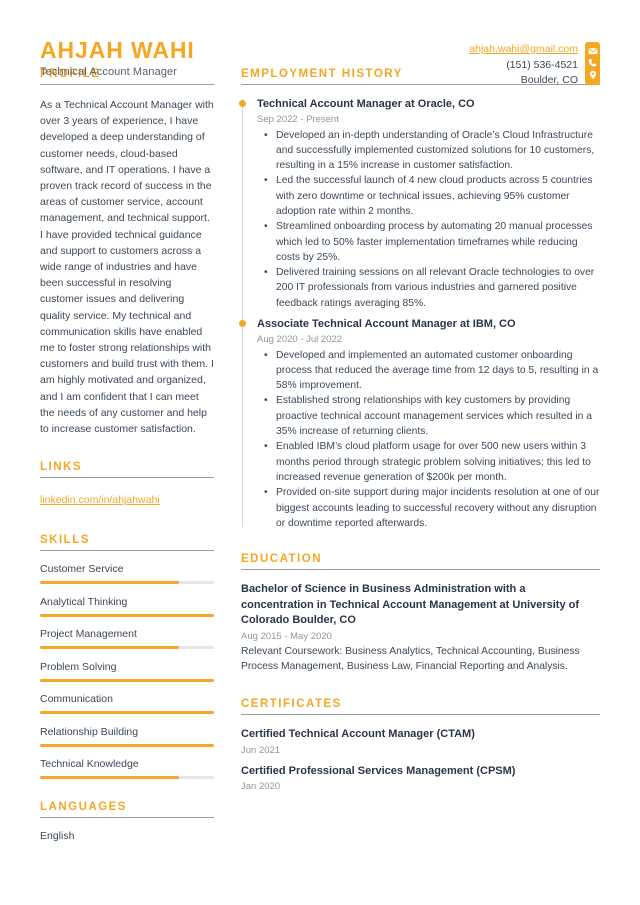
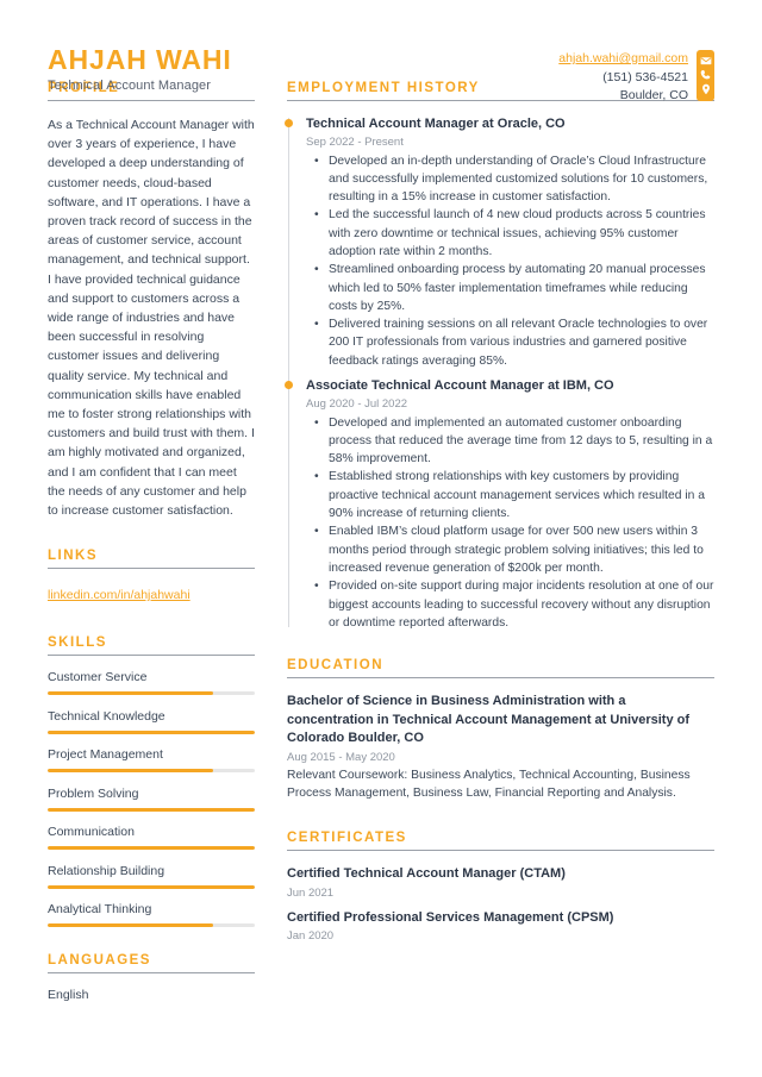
  AHJAH WAHI
  Technical Account Manager
  ahjah.wahi@gmail.com
  (151) 536-4521
  Boulder, CO
  PROFILE
  As a Technical Account Manager with over 3 years of experience, I have developed a deep understanding of customer needs, cloud-based software, and IT operations. I have a proven track record of success in the areas of customer service, account management, and technical support. I have provided technical guidance and support to customers across a wide range of industries and have been successful in resolving customer issues and delivering quality service. My technical and communication skills have enabled me to foster strong relationships with customers and build trust with them. I am highly motivated and organized, and I am confident that I can meet the needs of any customer and help to increase customer satisfaction.
  LINKS
  linkedin.com/in/ahjahwahi
  SKILLS
  Customer Service
- Analytical Thinking
+ Technical Knowledge
  Project Management
  Problem Solving
  Communication
  Relationship Building
- Technical Knowledge
+ Analytical Thinking
  LANGUAGES
  English
  EMPLOYMENT HISTORY
  Technical Account Manager at Oracle, CO
  Sep 2022 - Present
  Developed an in-depth understanding of Oracle’s Cloud Infrastructure and successfully implemented customized solutions for 10 customers, resulting in a 15% increase in customer satisfaction.
  Led the successful launch of 4 new cloud products across 5 countries with zero downtime or technical issues, achieving 95% customer adoption rate within 2 months.
  Streamlined onboarding process by automating 20 manual processes which led to 50% faster implementation timeframes while reducing costs by 25%.
  Delivered training sessions on all relevant Oracle technologies to over 200 IT professionals from various industries and garnered positive feedback ratings averaging 85%.
  Associate Technical Account Manager at IBM, CO
  Aug 2020 - Jul 2022
  Developed and implemented an automated customer onboarding process that reduced the average time from 12 days to 5, resulting in a 58% improvement.
- Established strong relationships with key customers by providing proactive technical account management services which resulted in a 35% increase of returning clients.
+ Established strong relationships with key customers by providing proactive technical account management services which resulted in a 90% increase of returning clients.
  Enabled IBM’s cloud platform usage for over 500 new users within 3 months period through strategic problem solving initiatives; this led to increased revenue generation of $200k per month.
  Provided on-site support during major incidents resolution at one of our biggest accounts leading to successful recovery without any disruption or downtime reported afterwards.
  EDUCATION
  Bachelor of Science in Business Administration with a concentration in Technical Account Management at University of Colorado Boulder, CO
  Aug 2015 - May 2020
  Relevant Coursework: Business Analytics, Technical Accounting, Business Process Management, Business Law, Financial Reporting and Analysis.
  CERTIFICATES
  Certified Technical Account Manager (CTAM)
  Jun 2021
  Certified Professional Services Management (CPSM)
  Jan 2020
